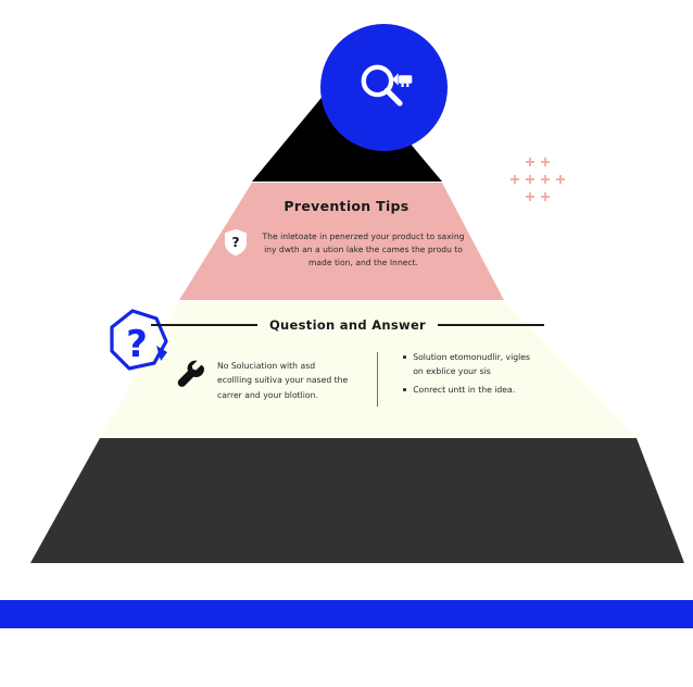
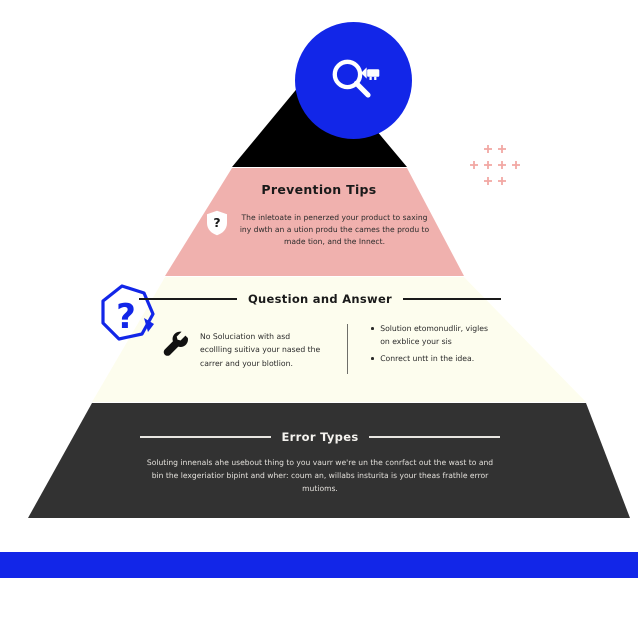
  ?
  Prevention Tips
  ?
- The inletoate in penerzed your product to saxing iny dwth an a ution lake the cames the produ to made tion, and the Innect.
+ The inletoate in penerzed your product to saxing iny dwth an a ution produ the cames the produ to made tion, and the Innect.
  Question and Answer
  No Soluciation with asd ecollling suitiva your nased the carrer and your blotlion.
  Solution etomonudlir, vigles on exblice your sis
  Conrect untt in the idea.
+ Error Types
+ Soluting innenals ahe usebout thing to you vaurr we're un the conrfact out the wast to and bin the lexgeriatior bipint and wher: coum an, willabs insturita is your theas frathle error mutioms.
